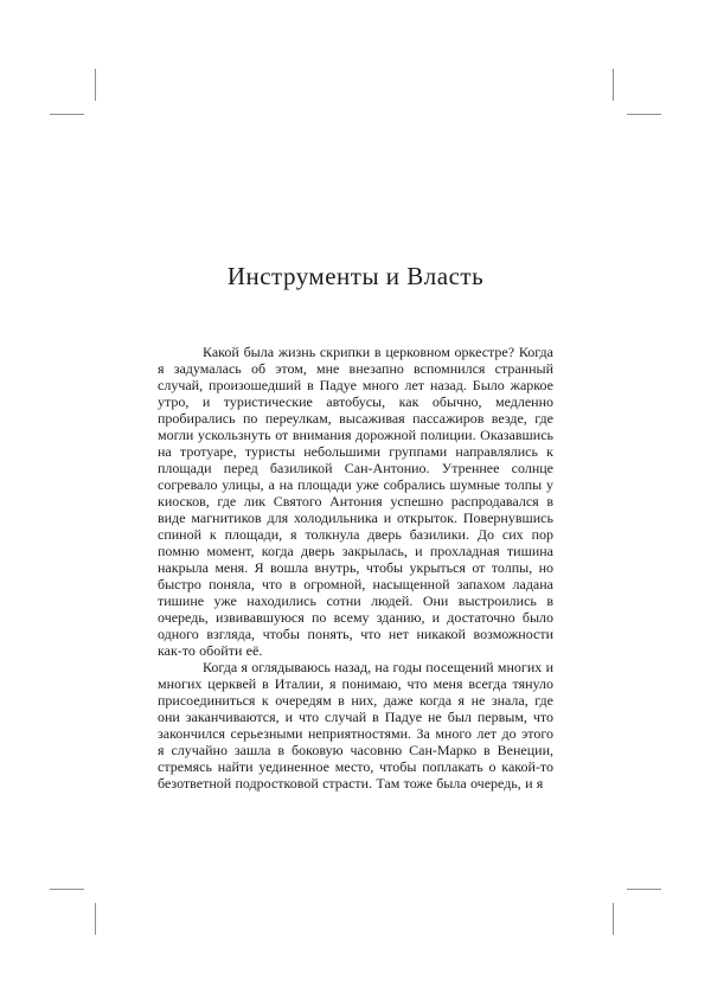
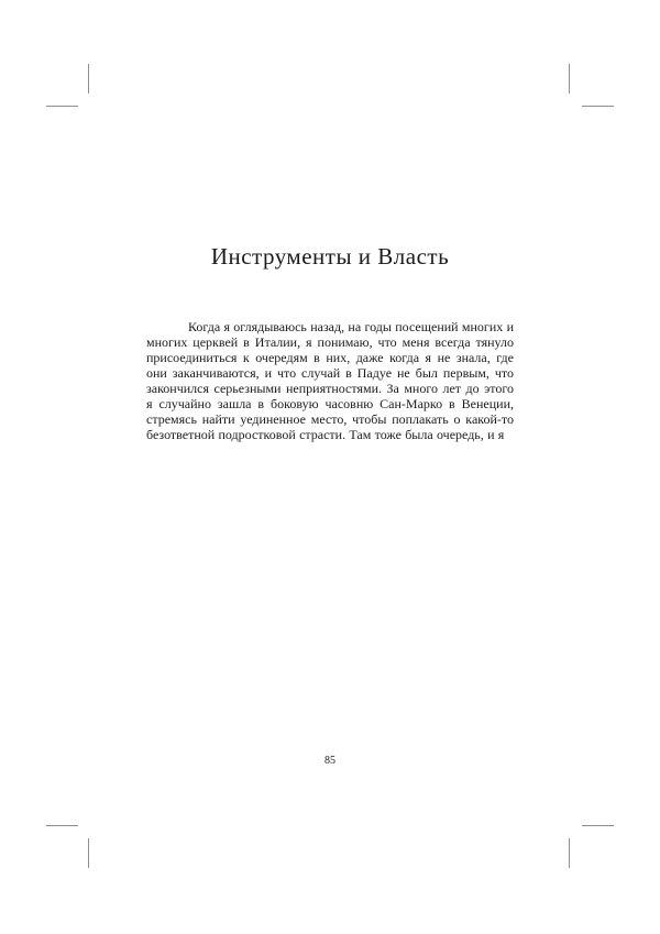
  Инструменты и Власть
- Какой была жизнь скрипки в церковном оркестре? Когда я задумалась об этом, мне внезапно вспомнился странный случай, произошедший в Падуе много лет назад. Было жаркое утро, и туристические автобусы, как обычно, медленно пробирались по переулкам, высаживая пассажиров везде, где могли ускользнуть от внимания дорожной полиции. Оказавшись на тротуаре, туристы небольшими группами направлялись к площади перед базиликой Сан-Антонио. Утреннее солнце согревало улицы, а на площади уже собрались шумные толпы у киосков, где лик Святого Антония успешно распродавался в виде магнитиков для холодильника и открыток. Повернувшись спиной к площади, я толкнула дверь базилики. До сих пор помню момент, когда дверь закрылась, и прохладная тишина накрыла меня. Я вошла внутрь, чтобы укрыться от толпы, но быстро поняла, что в огромной, насыщенной запахом ладана тишине уже находились сотни людей. Они выстроились в очередь, извивавшуюся по всему зданию, и достаточно было одного взгляда, чтобы понять, что нет никакой возможности как-то обойти её.
  Когда я оглядываюсь назад, на годы посещений многих и многих церквей в Италии, я понимаю, что меня всегда тянуло присоединиться к очередям в них, даже когда я не знала, где они заканчиваются, и что случай в Падуе не был первым, что закончился серьезными неприятностями. За много лет до этого я случайно зашла в боковую часовню Сан-Марко в Венеции, стремясь найти уединенное место, чтобы поплакать о какой-то безответной подростковой страсти. Там тоже была очередь, и я
+ 85
